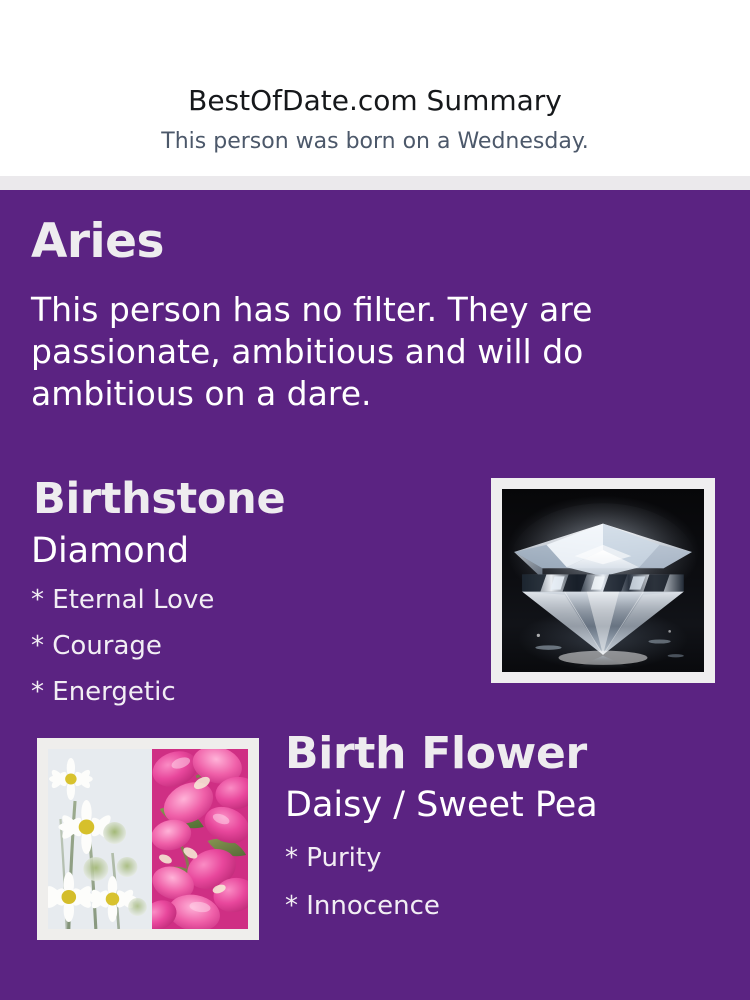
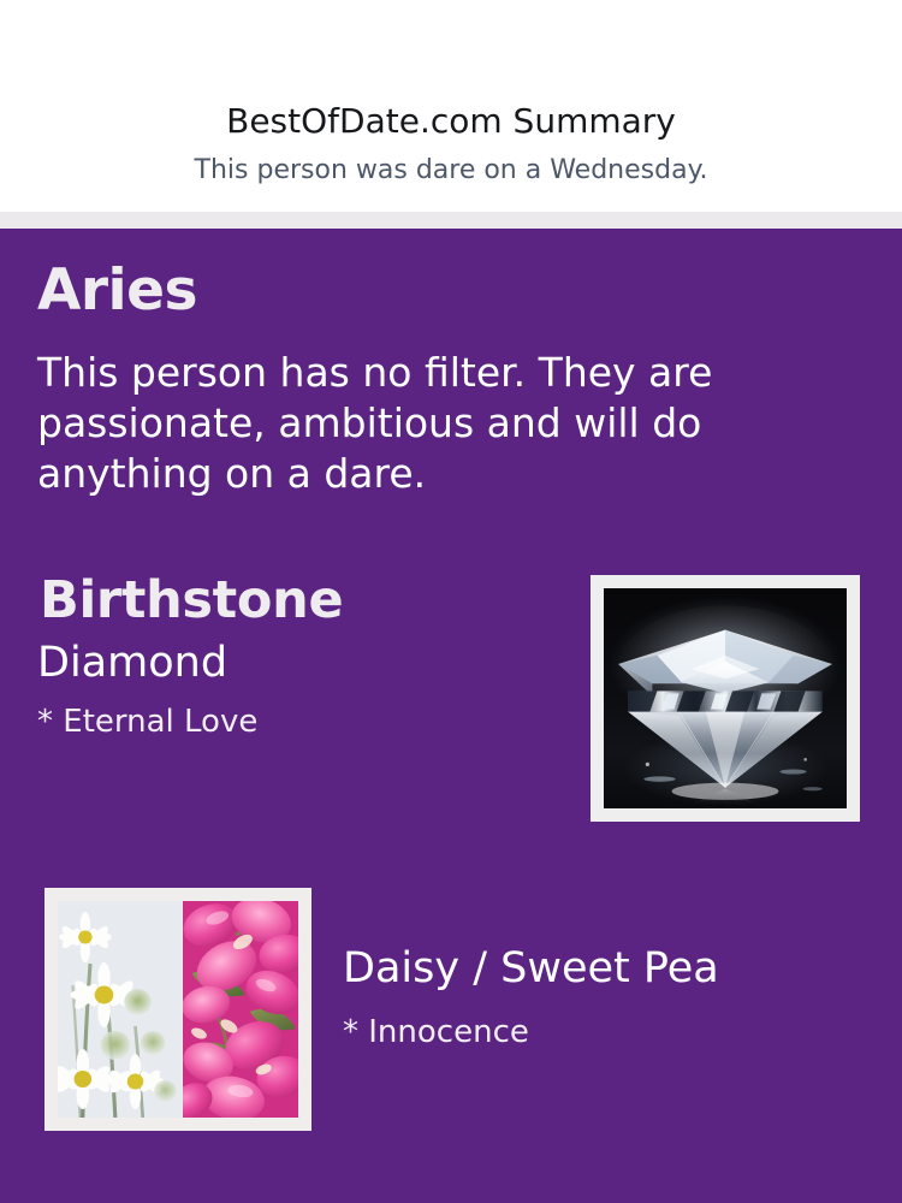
  BestOfDate.com Summary
- This person was born on a Wednesday.
+ This person was dare on a Wednesday.
  Aries
- This person has no filter. They are passionate, ambitious and will do ambitious on a dare.
+ This person has no filter. They are passionate, ambitious and will do anything on a dare.
  Birthstone
  Diamond
  * Eternal Love
- * Courage
- * Energetic
- Birth Flower
  Daisy / Sweet Pea
- * Purity
  * Innocence
